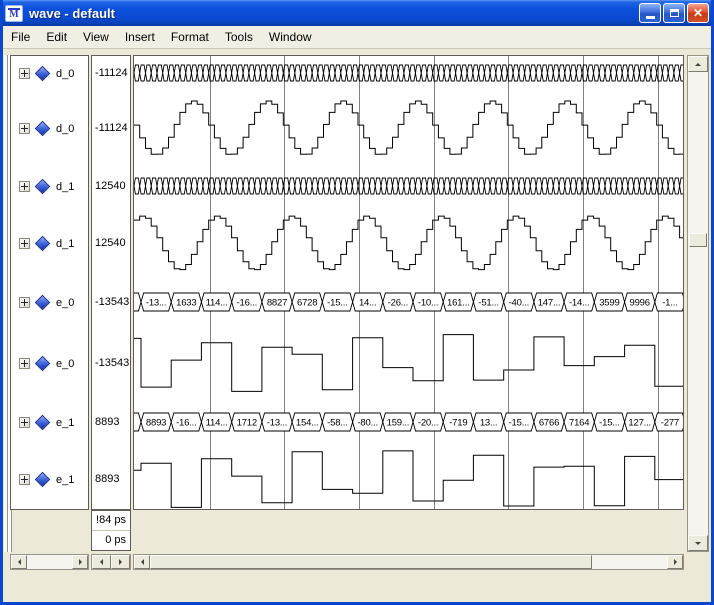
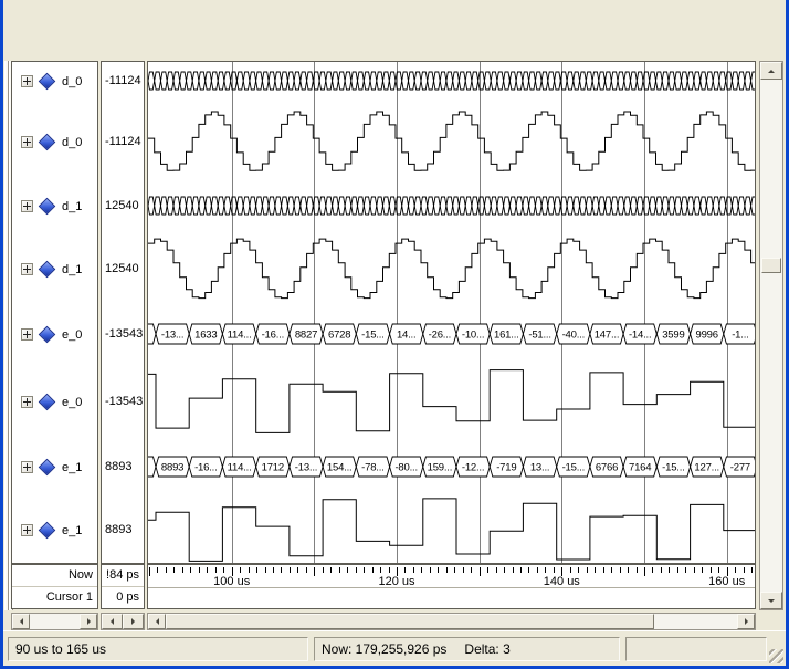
- M
- wave - default
- ✕
- File
- Edit
- View
- Insert
- Format
- Tools
- Window
  d_0
  d_0
  d_1
  d_1
  e_0
  e_0
  e_1
  e_1
  -11124
  -11124
  12540
  12540
  -13543
  -13543
  8893
  8893
  -13...
  1633
  114...
  -16...
  8827
  6728
  -15...
  14...
  -26...
  -10...
  161...
  -51...
  -40...
  147...
  -14...
  3599
  9996
  -1...
  8893
  -16...
  114...
  1712
  -13...
  154...
- -58...
+ -78...
  -80...
  159...
- -20...
+ -12...
  -719
  13...
  -15...
  6766
  7164
  -15...
  127...
  -277
+ Now
+ Cursor 1
  !84 ps
  0 ps
+ 100 us
+ 120 us
+ 140 us
+ 160 us
+ 90 us to 165 us
+ Now: 179,255,926 ps Delta: 3
